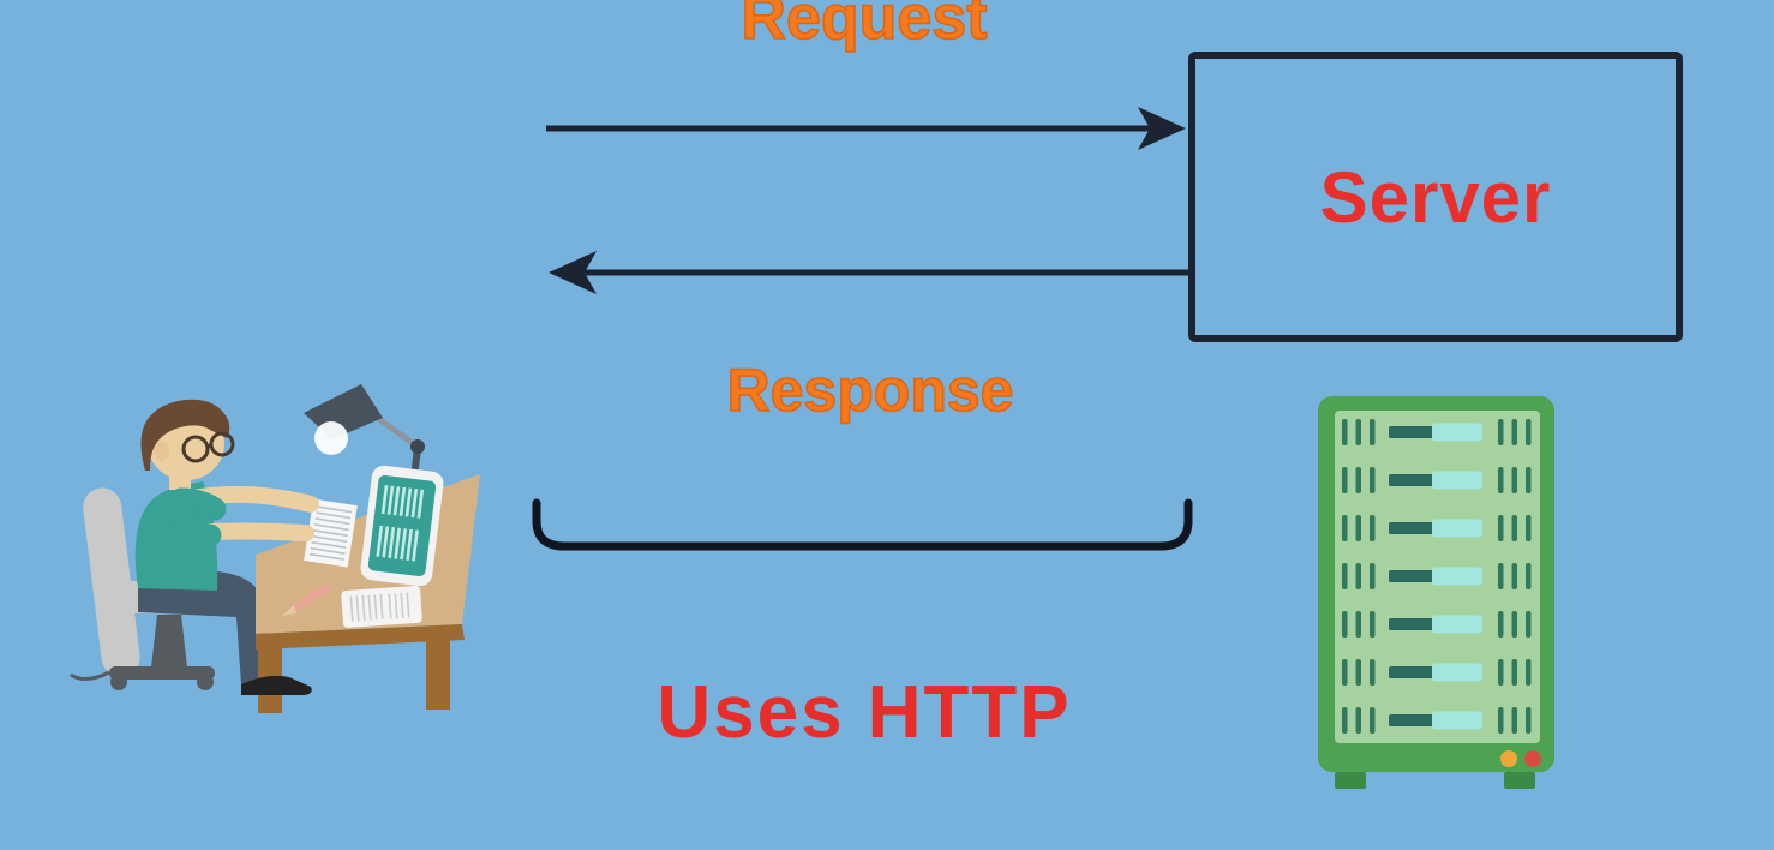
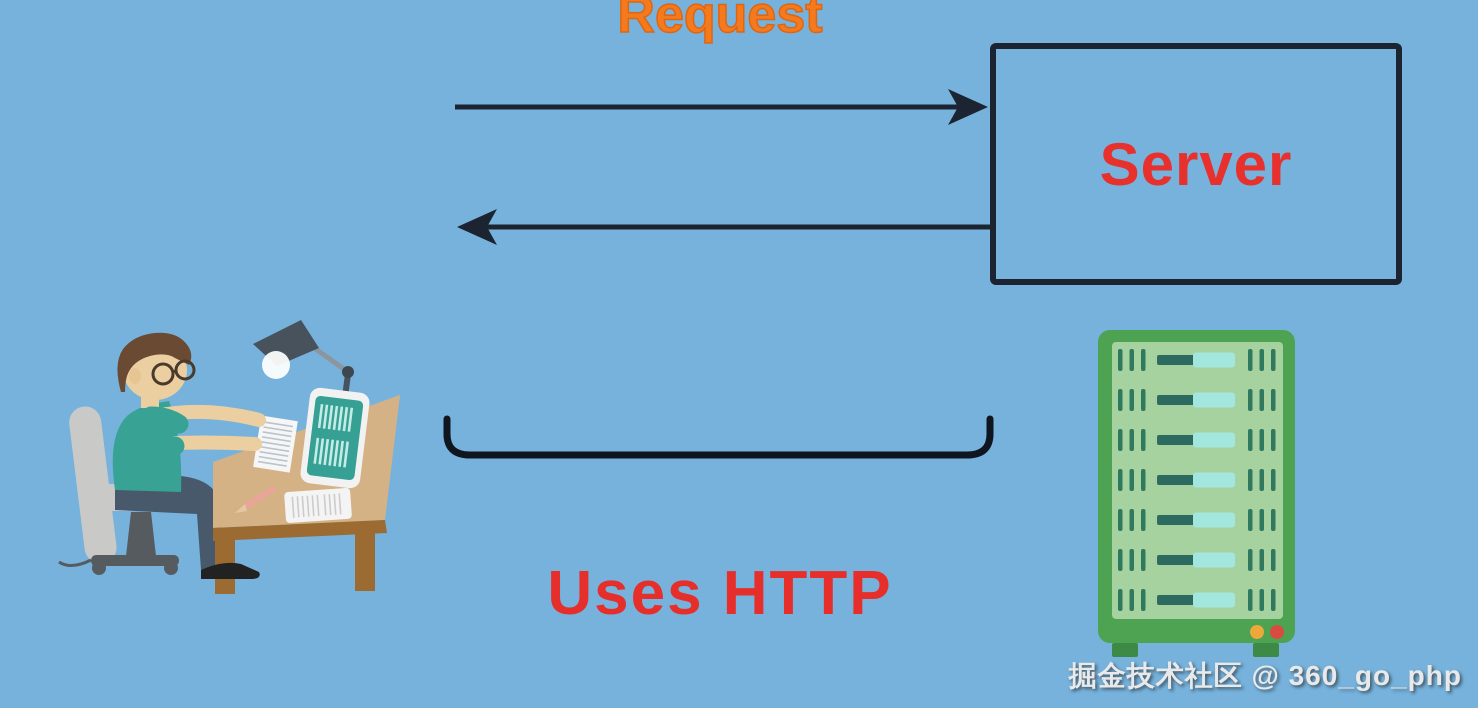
  Request
  Server
- Response
  Uses HTTP
+ 掘金技术社区 @ 360_go_php
